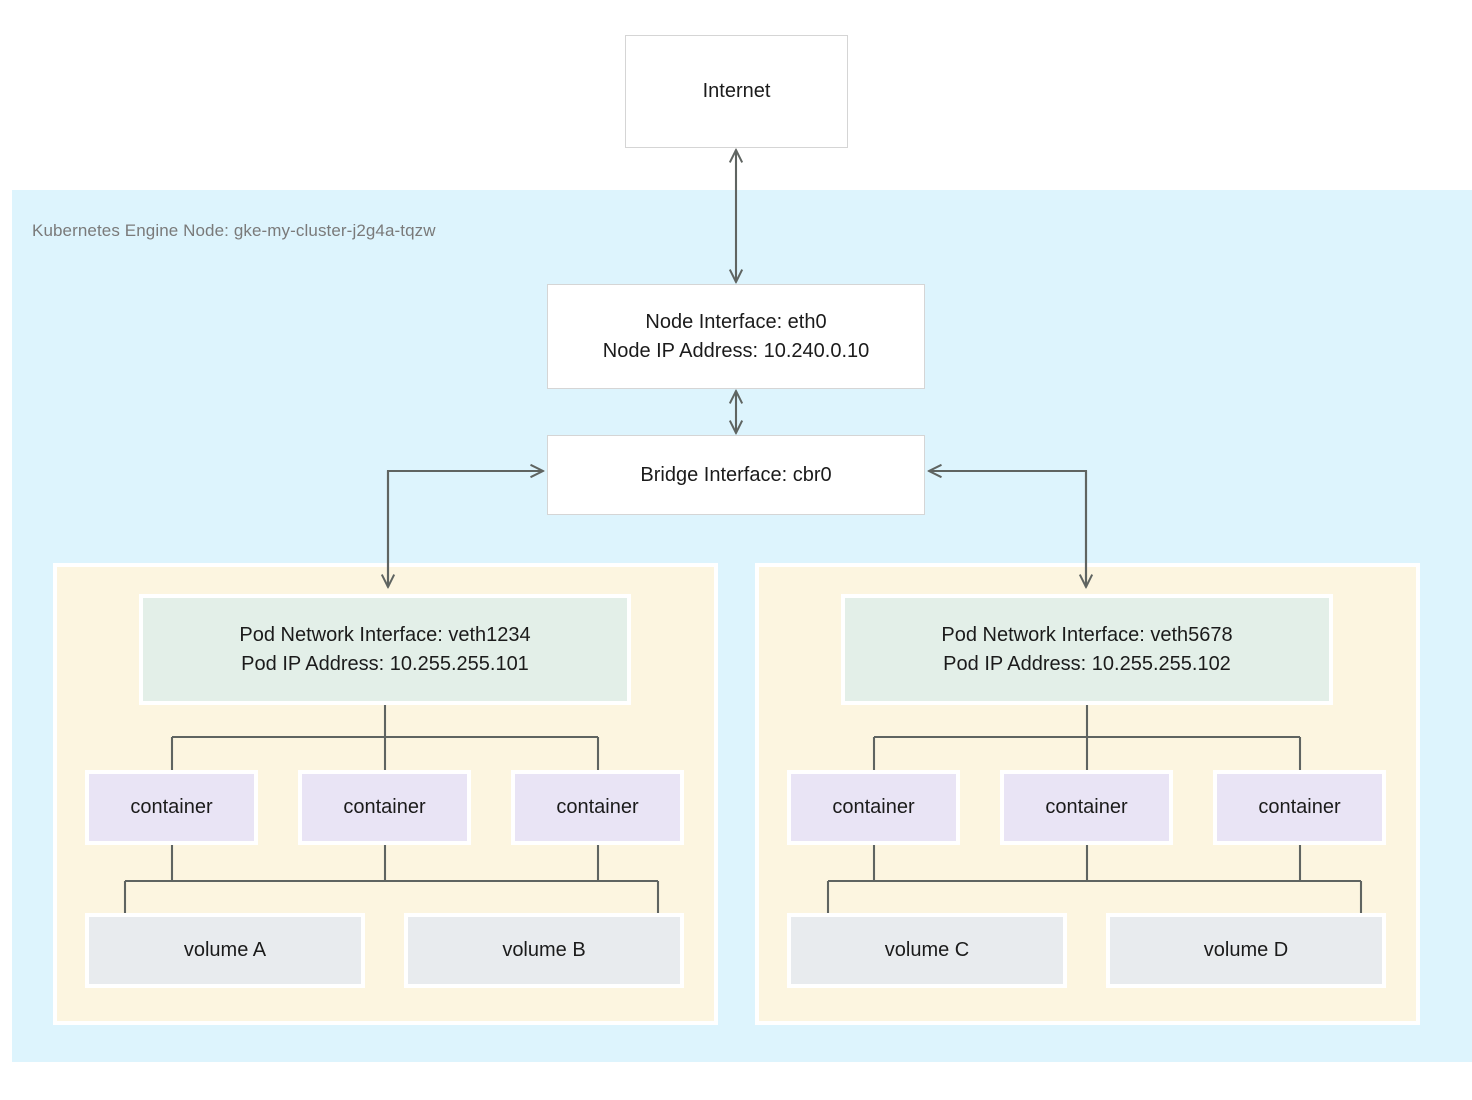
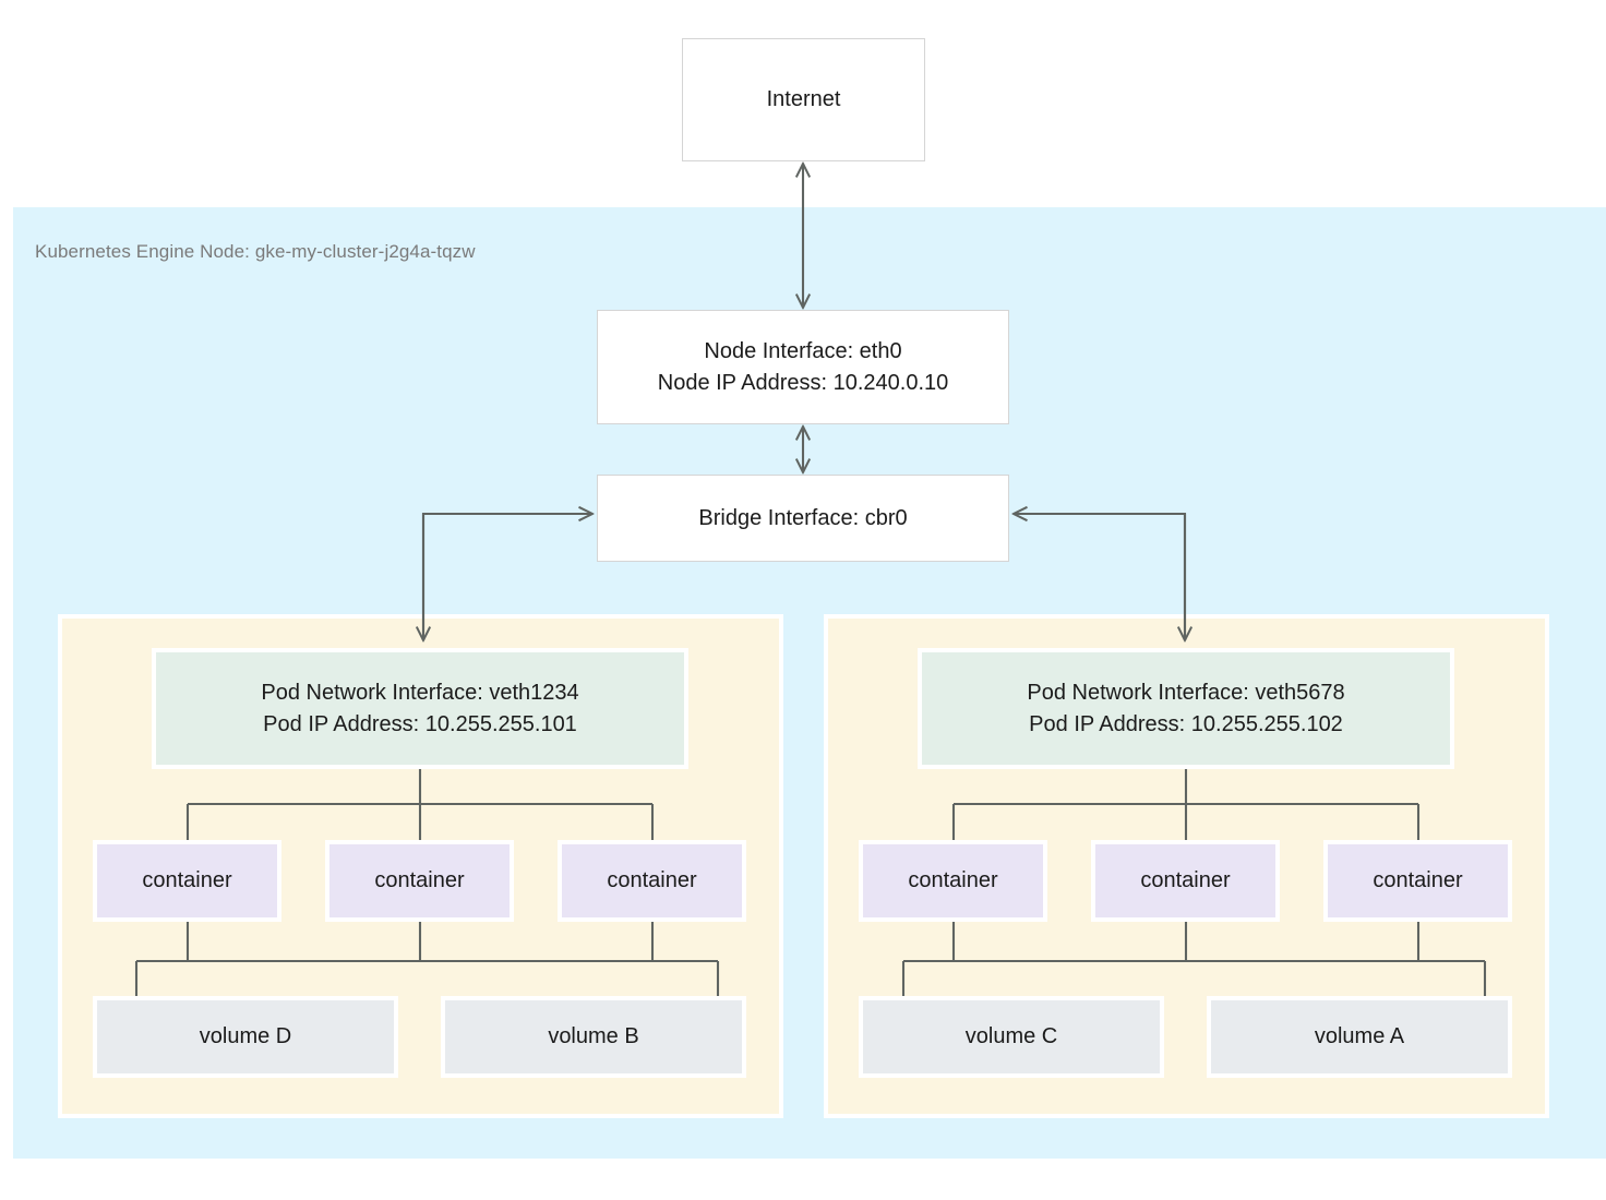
  Kubernetes Engine Node: gke-my-cluster-j2g4a-tqzw
  Internet
  Node Interface: eth0
  Node IP Address: 10.240.0.10
  Bridge Interface: cbr0
  Pod Network Interface: veth1234
  Pod IP Address: 10.255.255.101
  Pod Network Interface: veth5678
  Pod IP Address: 10.255.255.102
  container
  container
  container
  container
  container
  container
- volume A
+ volume D
  volume B
  volume C
- volume D
+ volume A
